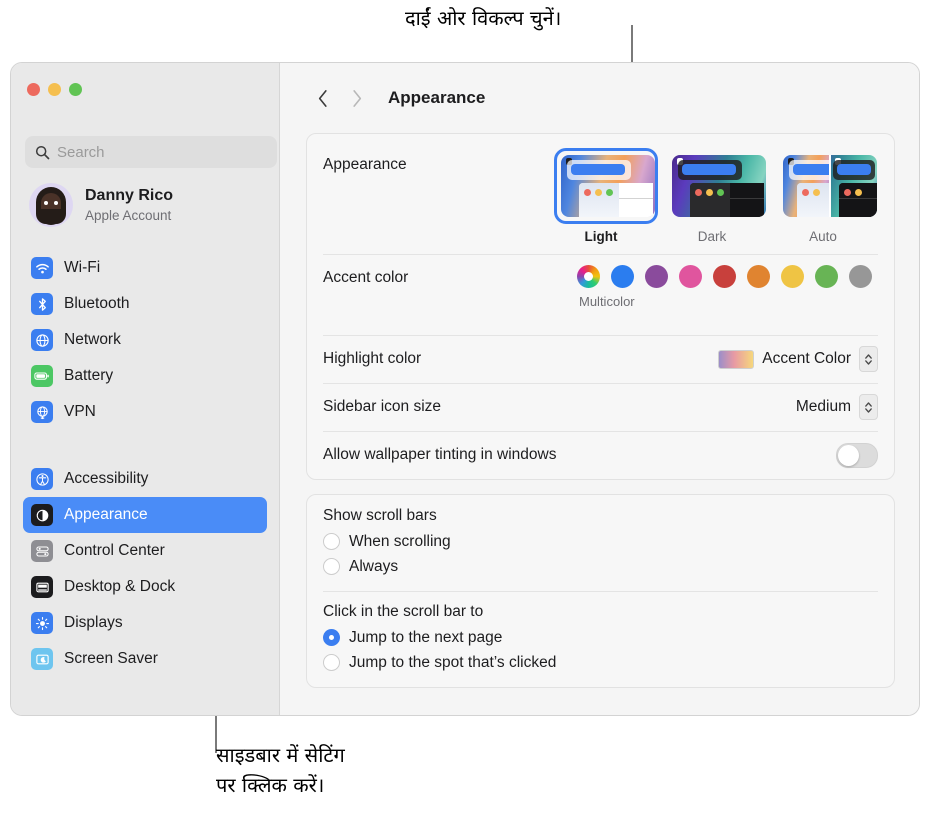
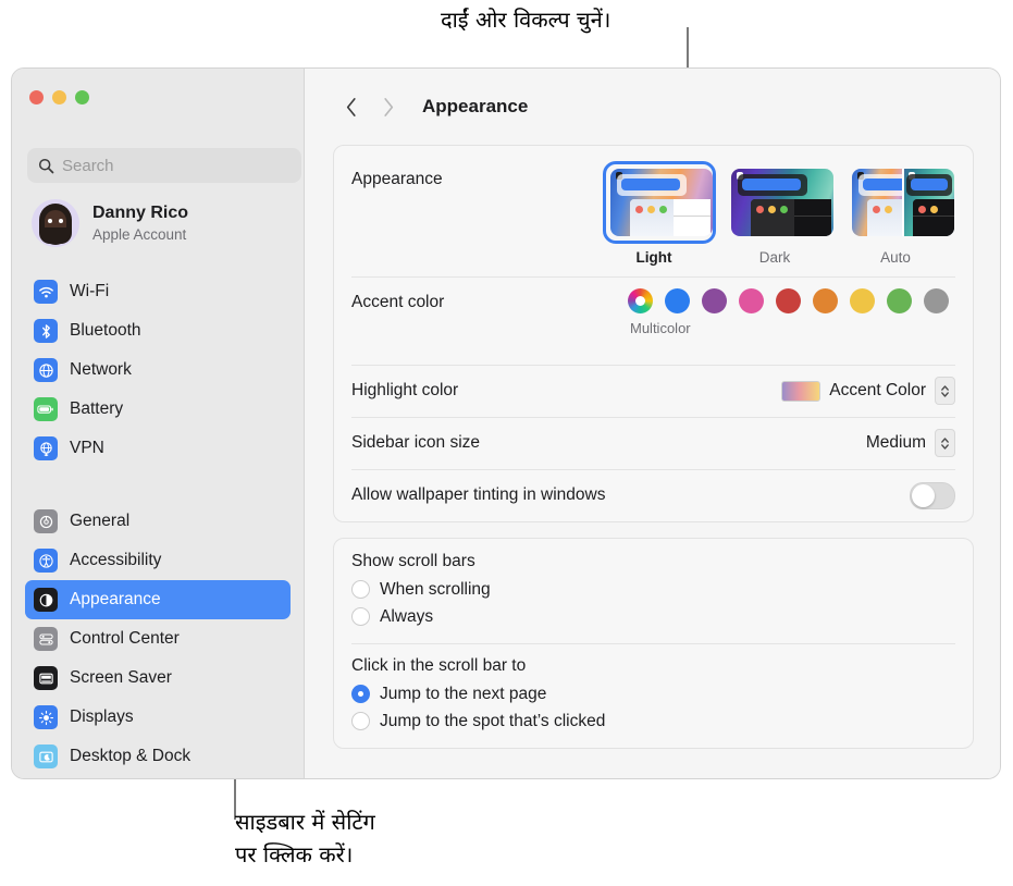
  दाईं ओर विकल्प चुनें।
  साइडबार में सेटिंग
  पर क्लिक करें।
  Search
  Danny Rico
  Apple Account
  Wi-Fi
  Bluetooth
  Network
  Battery
  VPN
+ General
  Accessibility
  Appearance
  Control Center
- Desktop & Dock
+ Screen Saver
  Displays
- Screen Saver
+ Desktop & Dock
  Appearance
  Appearance
  Light
  Dark
  Auto
  Accent color
  Multicolor
  Highlight color
  Accent Color
  Sidebar icon size
  Medium
  Allow wallpaper tinting in windows
  Show scroll bars
  When scrolling
  Always
  Click in the scroll bar to
  Jump to the next page
  Jump to the spot that’s clicked
